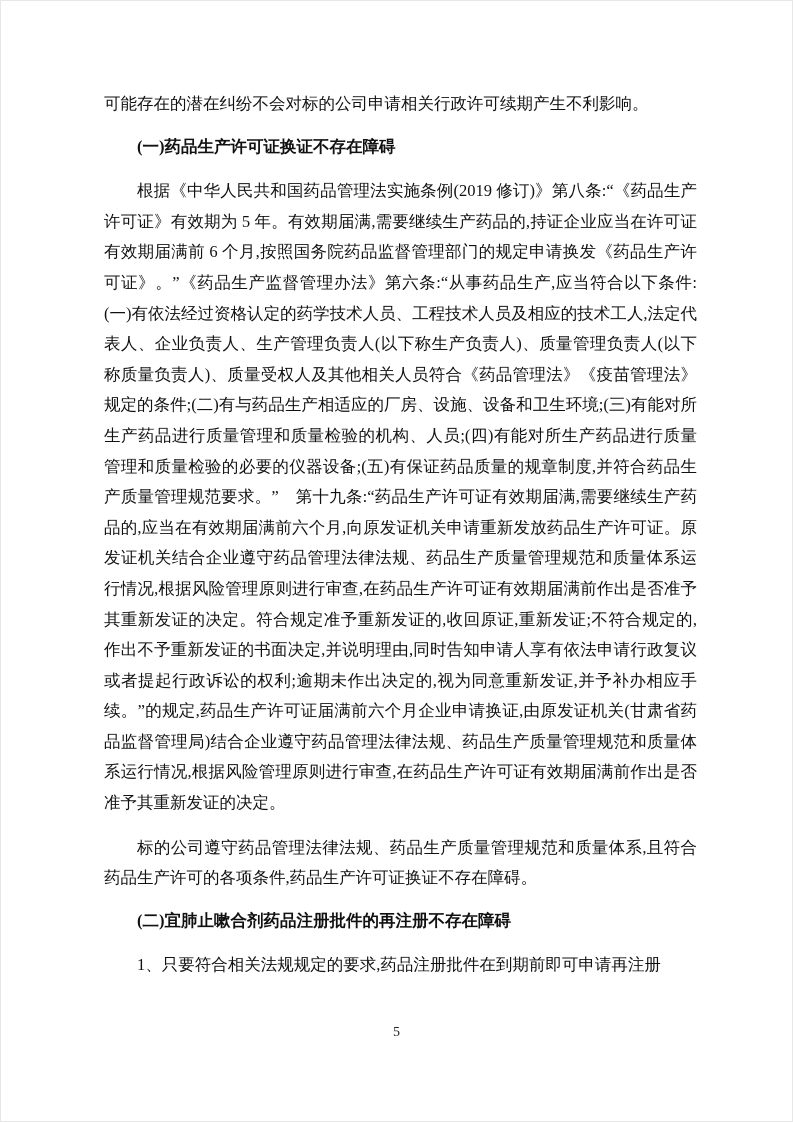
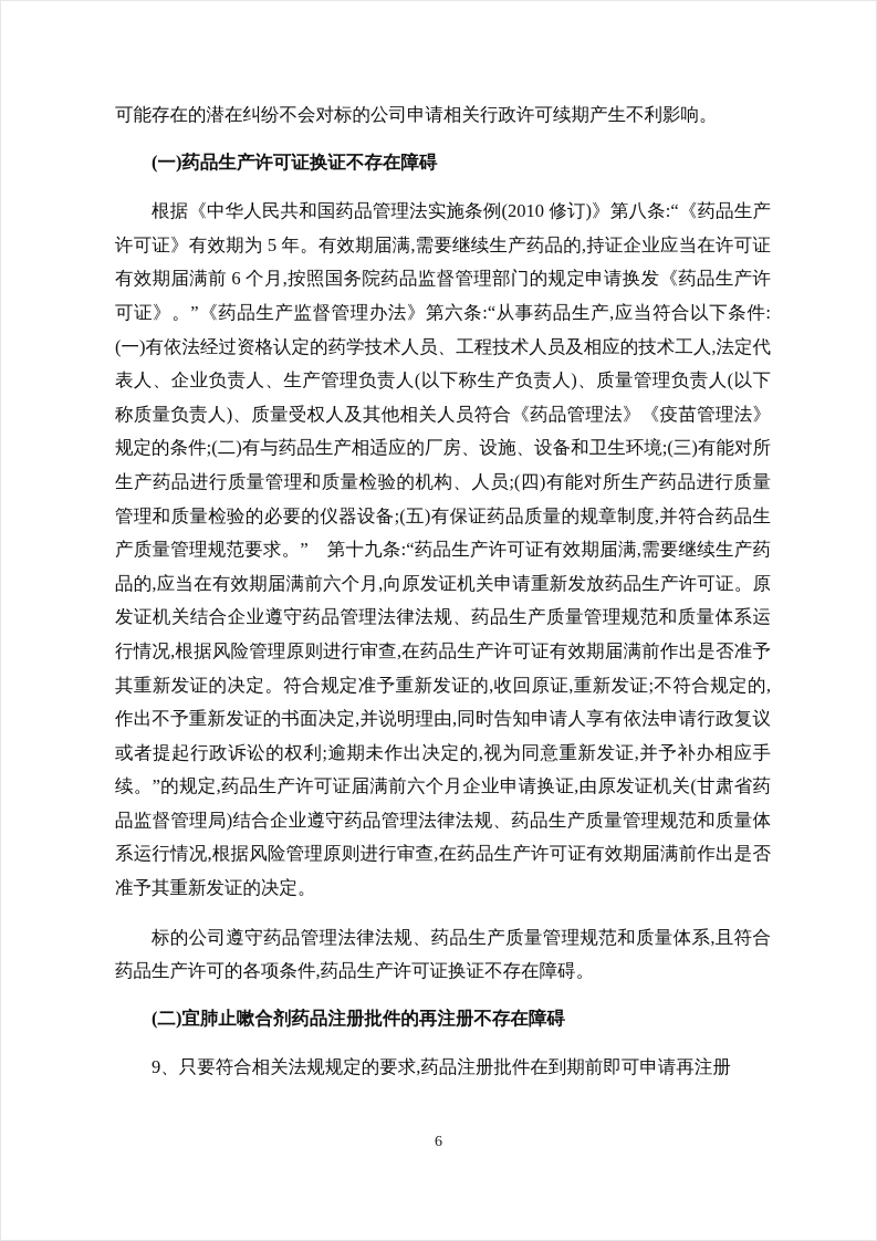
  可能存在的潜在纠纷不会对标的公司申请相关行政许可续期产生不利影响。
  (一)药品生产许可证换证不存在障碍
- 根据《中华人民共和国药品管理法实施条例(2019 修订)》第八条:“《药品生产许可证》有效期为 5 年。有效期届满,需要继续生产药品的,持证企业应当在许可证有效期届满前 6 个月,按照国务院药品监督管理部门的规定申请换发《药品生产许可证》。”《药品生产监督管理办法》第六条:“从事药品生产,应当符合以下条件:(一)有依法经过资格认定的药学技术人员、工程技术人员及相应的技术工人,法定代表人、企业负责人、生产管理负责人(以下称生产负责人)、质量管理负责人(以下称质量负责人)、质量受权人及其他相关人员符合《药品管理法》《疫苗管理法》规定的条件;(二)有与药品生产相适应的厂房、设施、设备和卫生环境;(三)有能对所生产药品进行质量管理和质量检验的机构、人员;(四)有能对所生产药品进行质量管理和质量检验的必要的仪器设备;(五)有保证药品质量的规章制度,并符合药品生产质量管理规范要求。” 第十九条:“药品生产许可证有效期届满,需要继续生产药品的,应当在有效期届满前六个月,向原发证机关申请重新发放药品生产许可证。原发证机关结合企业遵守药品管理法律法规、药品生产质量管理规范和质量体系运行情况,根据风险管理原则进行审查,在药品生产许可证有效期届满前作出是否准予其重新发证的决定。符合规定准予重新发证的,收回原证,重新发证;不符合规定的,作出不予重新发证的书面决定,并说明理由,同时告知申请人享有依法申请行政复议或者提起行政诉讼的权利;逾期未作出决定的,视为同意重新发证,并予补办相应手续。”的规定,药品生产许可证届满前六个月企业申请换证,由原发证机关(甘肃省药品监督管理局)结合企业遵守药品管理法律法规、药品生产质量管理规范和质量体系运行情况,根据风险管理原则进行审查,在药品生产许可证有效期届满前作出是否准予其重新发证的决定。
+ 根据《中华人民共和国药品管理法实施条例(2010 修订)》第八条:“《药品生产许可证》有效期为 5 年。有效期届满,需要继续生产药品的,持证企业应当在许可证有效期届满前 6 个月,按照国务院药品监督管理部门的规定申请换发《药品生产许可证》。”《药品生产监督管理办法》第六条:“从事药品生产,应当符合以下条件:(一)有依法经过资格认定的药学技术人员、工程技术人员及相应的技术工人,法定代表人、企业负责人、生产管理负责人(以下称生产负责人)、质量管理负责人(以下称质量负责人)、质量受权人及其他相关人员符合《药品管理法》《疫苗管理法》规定的条件;(二)有与药品生产相适应的厂房、设施、设备和卫生环境;(三)有能对所生产药品进行质量管理和质量检验的机构、人员;(四)有能对所生产药品进行质量管理和质量检验的必要的仪器设备;(五)有保证药品质量的规章制度,并符合药品生产质量管理规范要求。” 第十九条:“药品生产许可证有效期届满,需要继续生产药品的,应当在有效期届满前六个月,向原发证机关申请重新发放药品生产许可证。原发证机关结合企业遵守药品管理法律法规、药品生产质量管理规范和质量体系运行情况,根据风险管理原则进行审查,在药品生产许可证有效期届满前作出是否准予其重新发证的决定。符合规定准予重新发证的,收回原证,重新发证;不符合规定的,作出不予重新发证的书面决定,并说明理由,同时告知申请人享有依法申请行政复议或者提起行政诉讼的权利;逾期未作出决定的,视为同意重新发证,并予补办相应手续。”的规定,药品生产许可证届满前六个月企业申请换证,由原发证机关(甘肃省药品监督管理局)结合企业遵守药品管理法律法规、药品生产质量管理规范和质量体系运行情况,根据风险管理原则进行审查,在药品生产许可证有效期届满前作出是否准予其重新发证的决定。
  标的公司遵守药品管理法律法规、药品生产质量管理规范和质量体系,且符合药品生产许可的各项条件,药品生产许可证换证不存在障碍。
  (二)宜肺止嗽合剂药品注册批件的再注册不存在障碍
- 1、只要符合相关法规规定的要求,药品注册批件在到期前即可申请再注册
+ 9、只要符合相关法规规定的要求,药品注册批件在到期前即可申请再注册
- 5
+ 6
